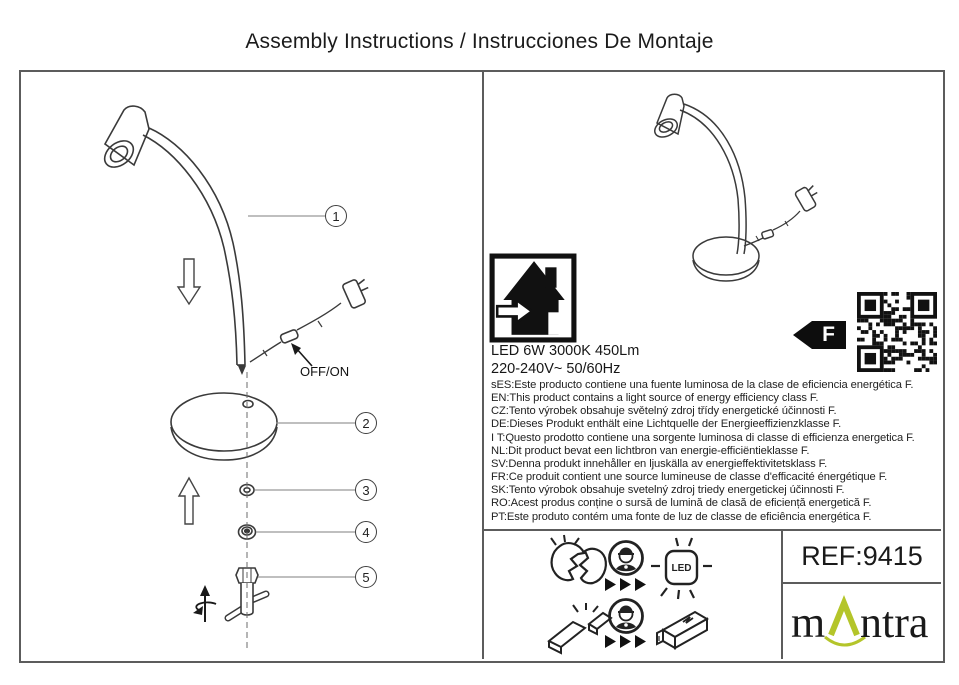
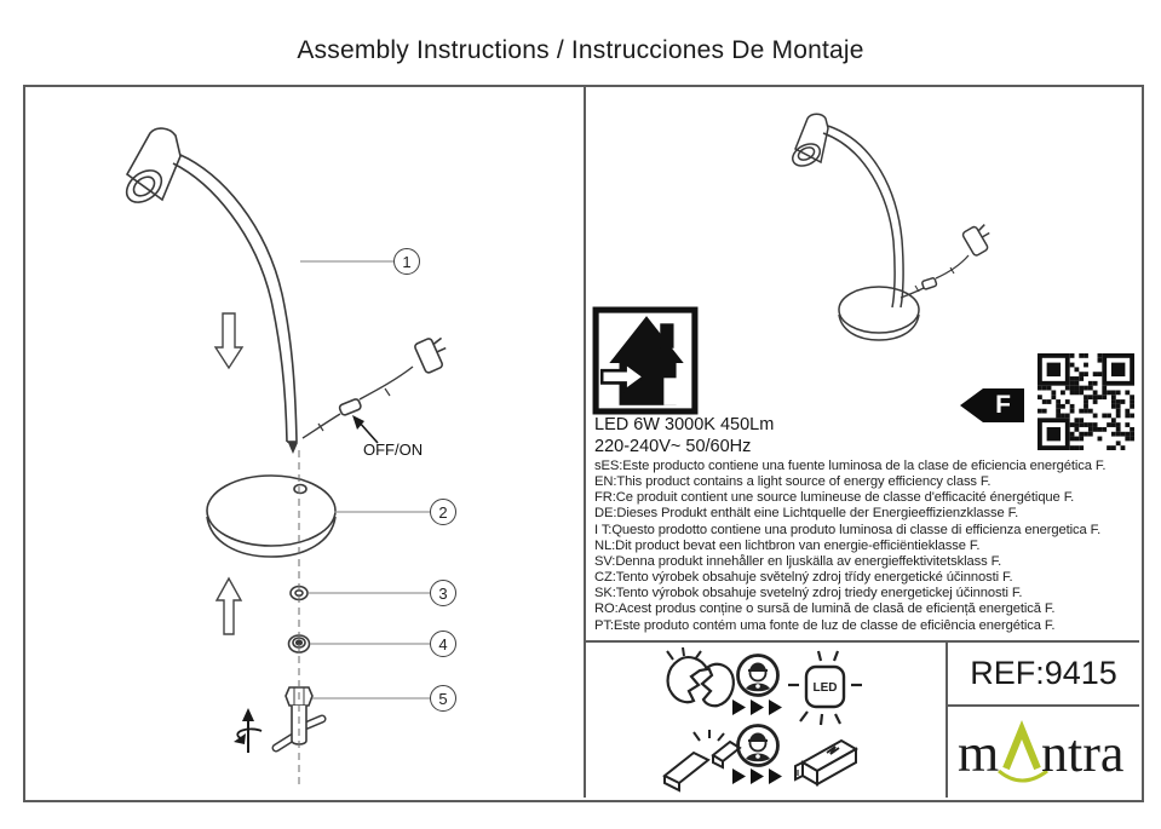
  Assembly Instructions / Instrucciones De Montaje
  1
  2
  3
  4
  5
  OFF/ON
  LED 6W 3000K 450Lm
  220-240V~ 50/60Hz
  sES:Este producto contiene una fuente luminosa de la clase de eficiencia energética F.
  EN:This product contains a light source of energy efficiency class F.
- CZ:Tento výrobek obsahuje světelný zdroj třídy energetické účinnosti F.
+ FR:Ce produit contient une source lumineuse de classe d'efficacité énergétique F.
  DE:Dieses Produkt enthält eine Lichtquelle der Energieeffizienzklasse F.
- I T:Questo prodotto contiene una sorgente luminosa di classe di efficienza energetica F.
+ I T:Questo prodotto contiene una produto luminosa di classe di efficienza energetica F.
  NL:Dit product bevat een lichtbron van energie-efficiëntieklasse F.
  SV:Denna produkt innehåller en ljuskälla av energieffektivitetsklass F.
- FR:Ce produit contient une source lumineuse de classe d'efficacité énergétique F.
+ CZ:Tento výrobek obsahuje světelný zdroj třídy energetické účinnosti F.
  SK:Tento výrobok obsahuje svetelný zdroj triedy energetickej účinnosti F.
  RO:Acest produs conține o sursă de lumină de clasă de eficiență energetică F.
  PT:Este produto contém uma fonte de luz de classe de eficiência energética F.
  F
  LED
  REF:9415
  m
  ntra
